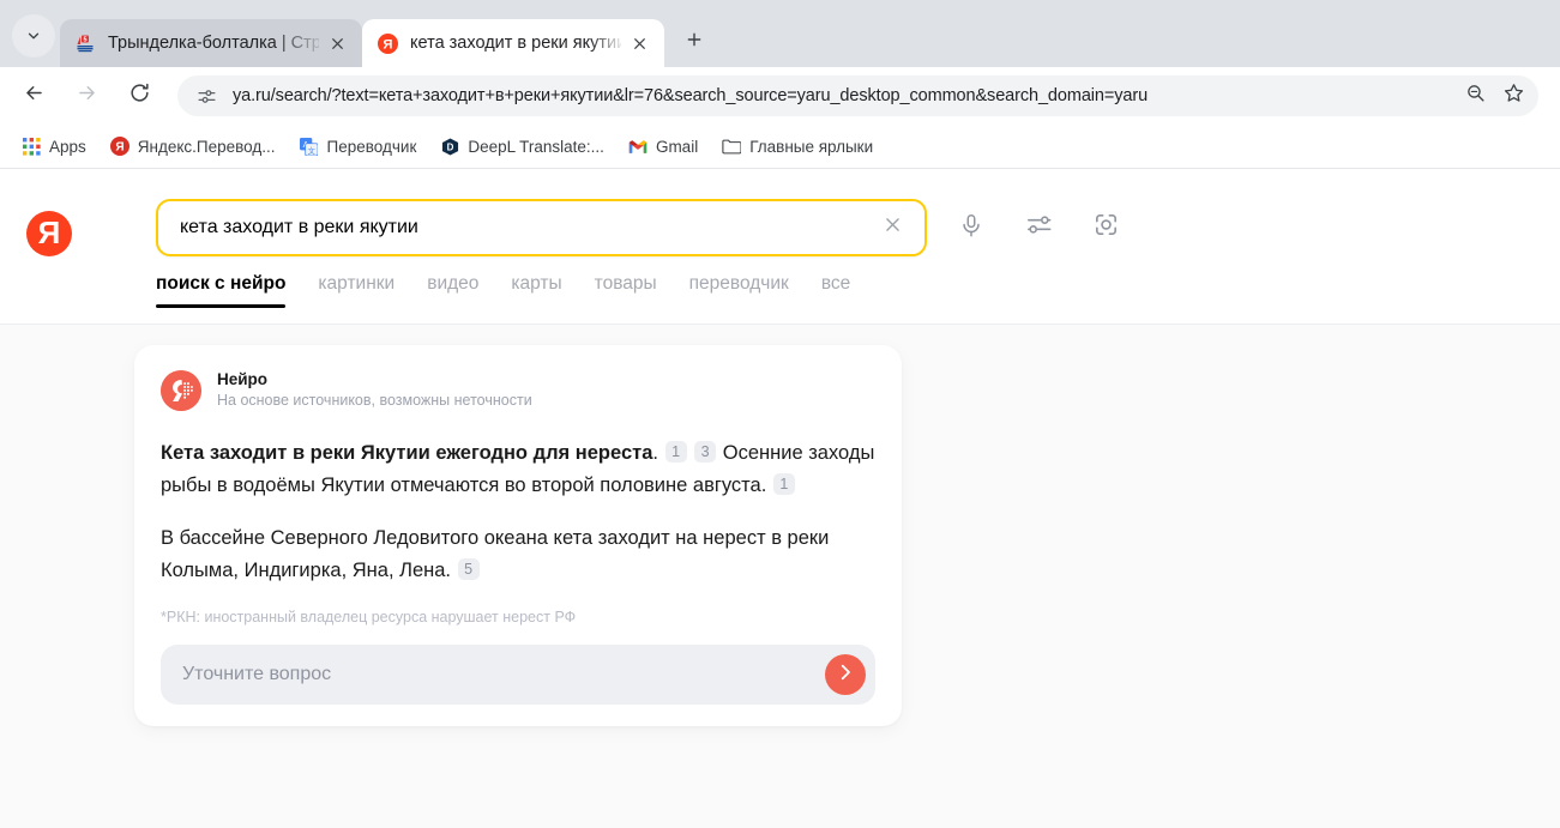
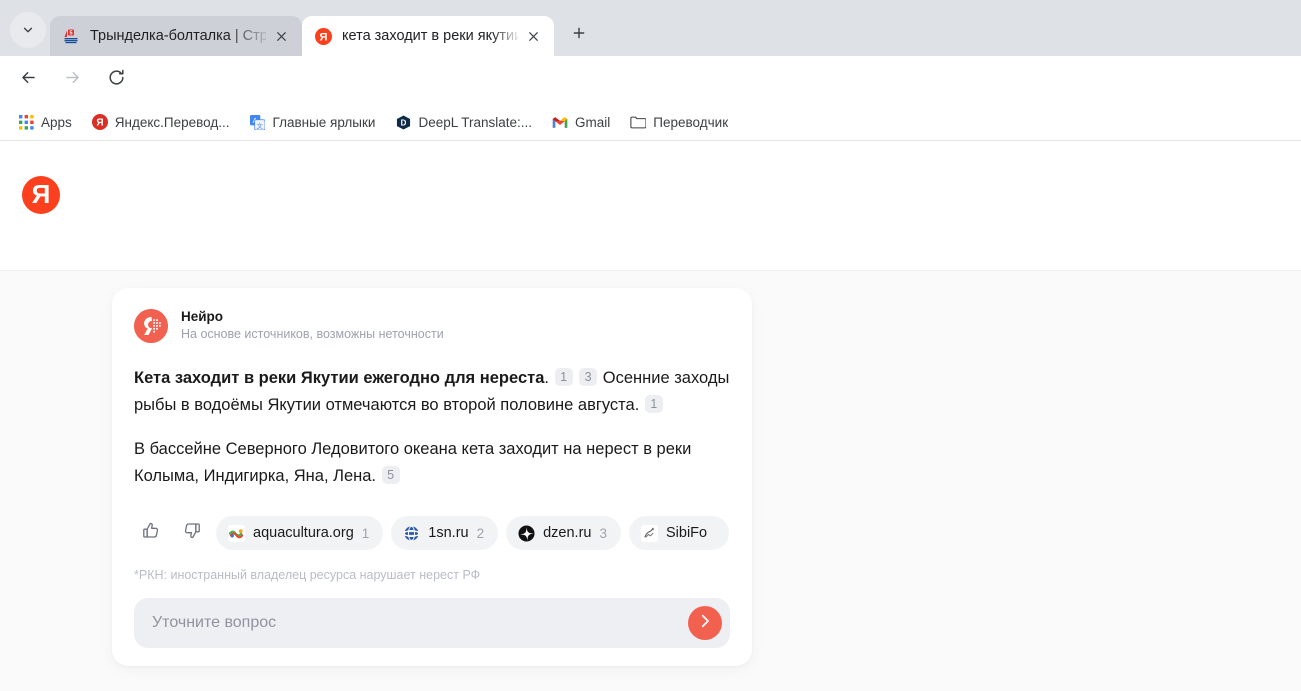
  Трынделка-болталка | Стр
  Я
  кета заходит в реки якути
- ya.ru/search/?text=кета+заходит+в+реки+якутии&lr=76&search_source=yaru_desktop_common&search_domain=yaru
  Apps
  Я
  Яндекс.Перевод...
- Переводчик
+ Главные ярлыки
  D
  DeepL Translate:...
  Gmail
- Главные ярлыки
+ Переводчик
  Я
- кета заходит в реки якутии
- поиск с нейро
- картинки
- видео
- карты
- товары
- переводчик
- все
  Нейро
  На основе источников, возможны неточности
  Кета заходит в реки Якутии ежегодно для нереста. 1 3 Осенние заходы рыбы в водоёмы Якутии отмечаются во второй половине августа. 1
  В бассейне Северного Ледовитого океана кета заходит на нерест в реки Колыма, Индигирка, Яна, Лена. 5
+ aquacultura.org
+ 1
+ 1sn.ru
+ 2
+ dzen.ru
+ 3
+ SibiFo
  *РКН: иностранный владелец ресурса нарушает нерест РФ
  Уточните вопрос
